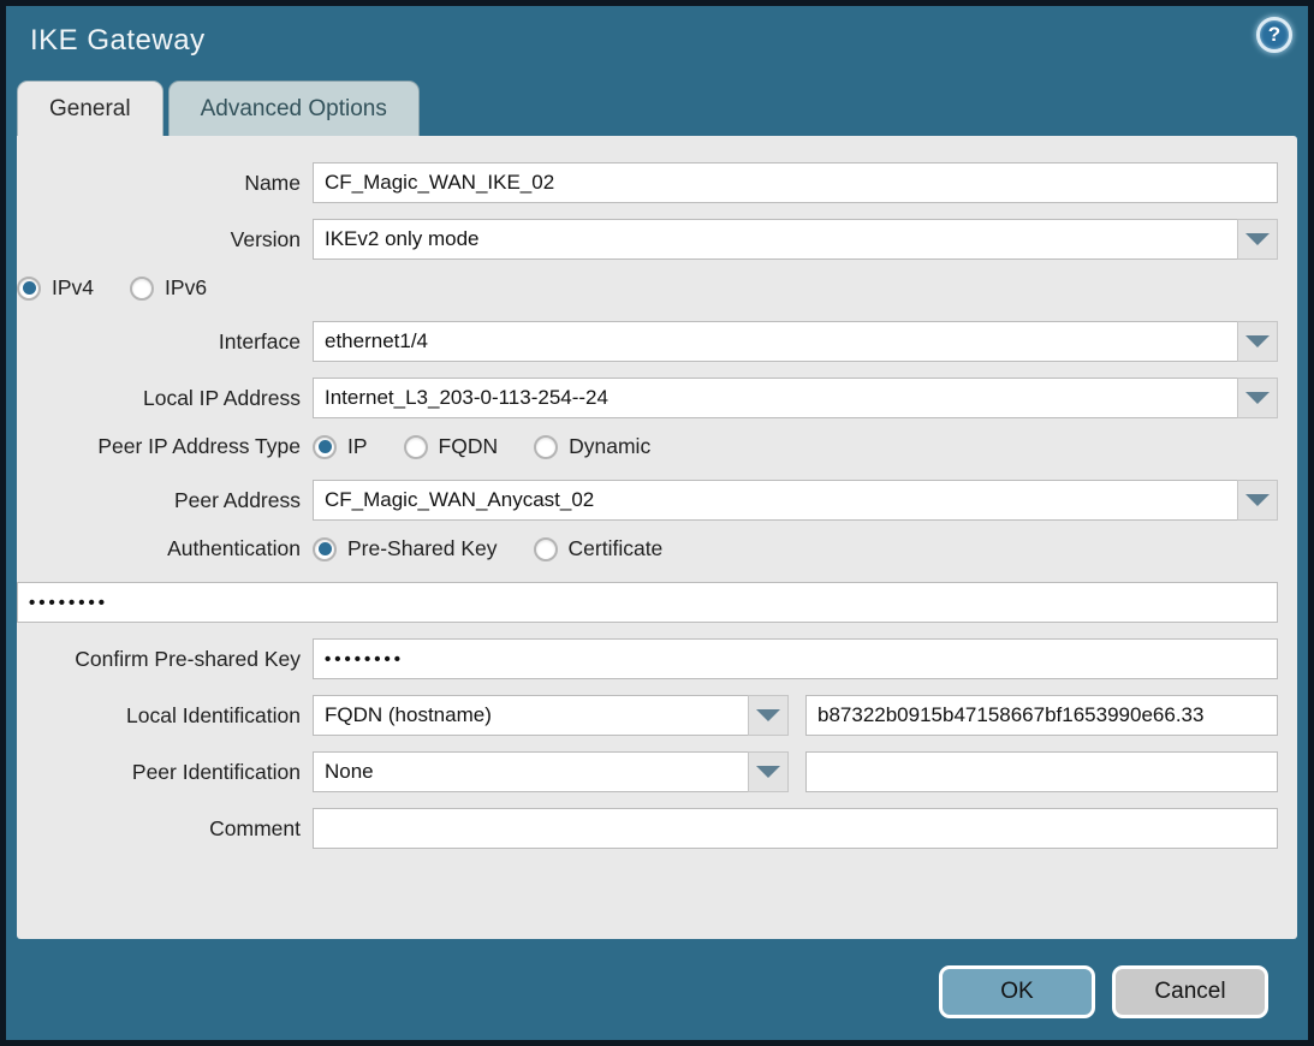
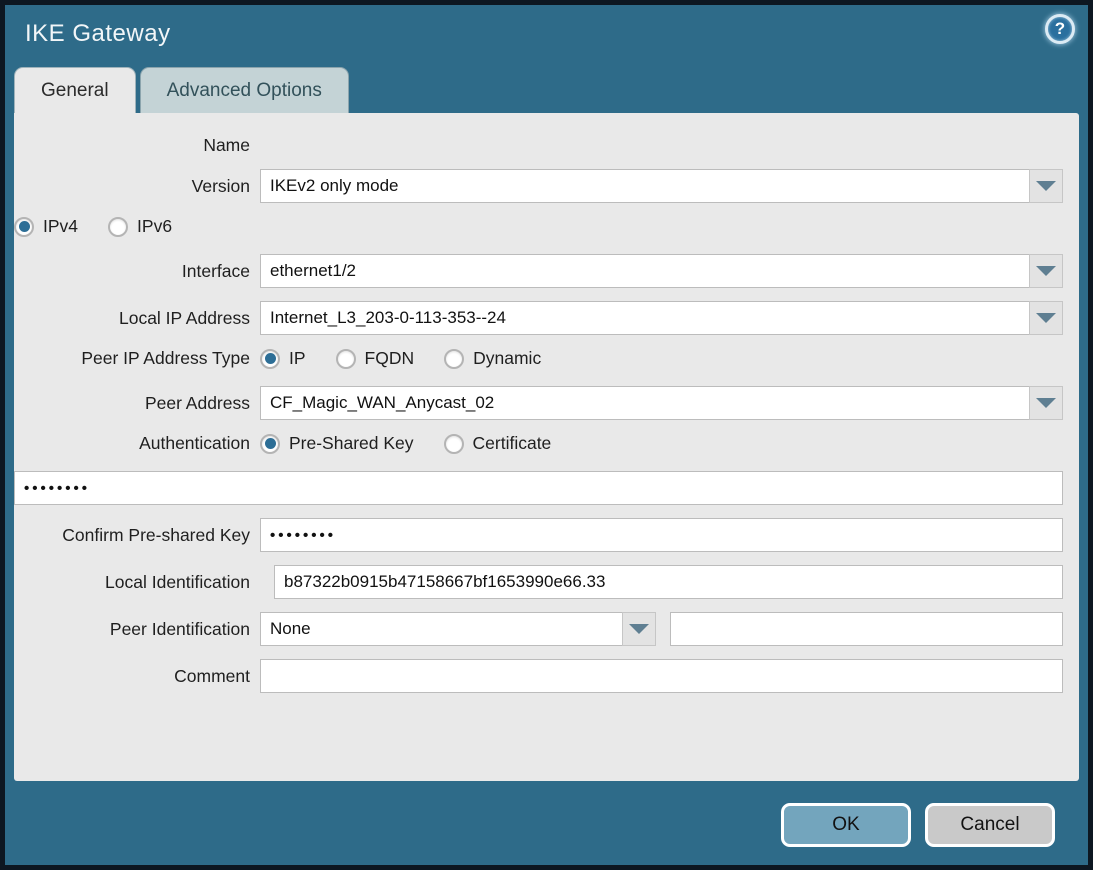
  IKE Gateway
  ?
  General
  Advanced Options
  Name
- CF_Magic_WAN_IKE_02
  Version
  IKEv2 only mode
  IPv4
  IPv6
  Interface
- ethernet1/4
+ ethernet1/2
  Local IP Address
- Internet_L3_203-0-113-254--24
+ Internet_L3_203-0-113-353--24
  Peer IP Address Type
  IP
  FQDN
  Dynamic
  Peer Address
  CF_Magic_WAN_Anycast_02
  Authentication
  Pre-Shared Key
  Certificate
  ••••••••
  Confirm Pre-shared Key
  ••••••••
  Local Identification
- FQDN (hostname)
  b87322b0915b47158667bf1653990e66.33
  Peer Identification
  None
  Comment
  OK
  Cancel
